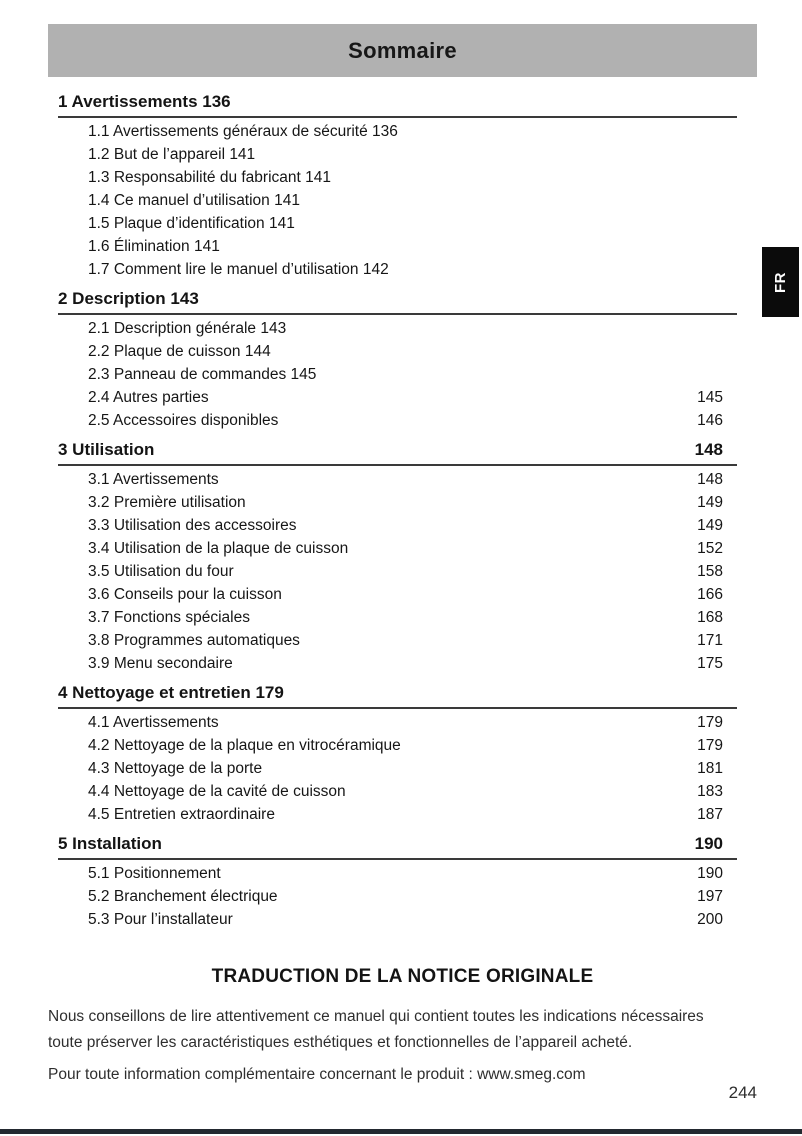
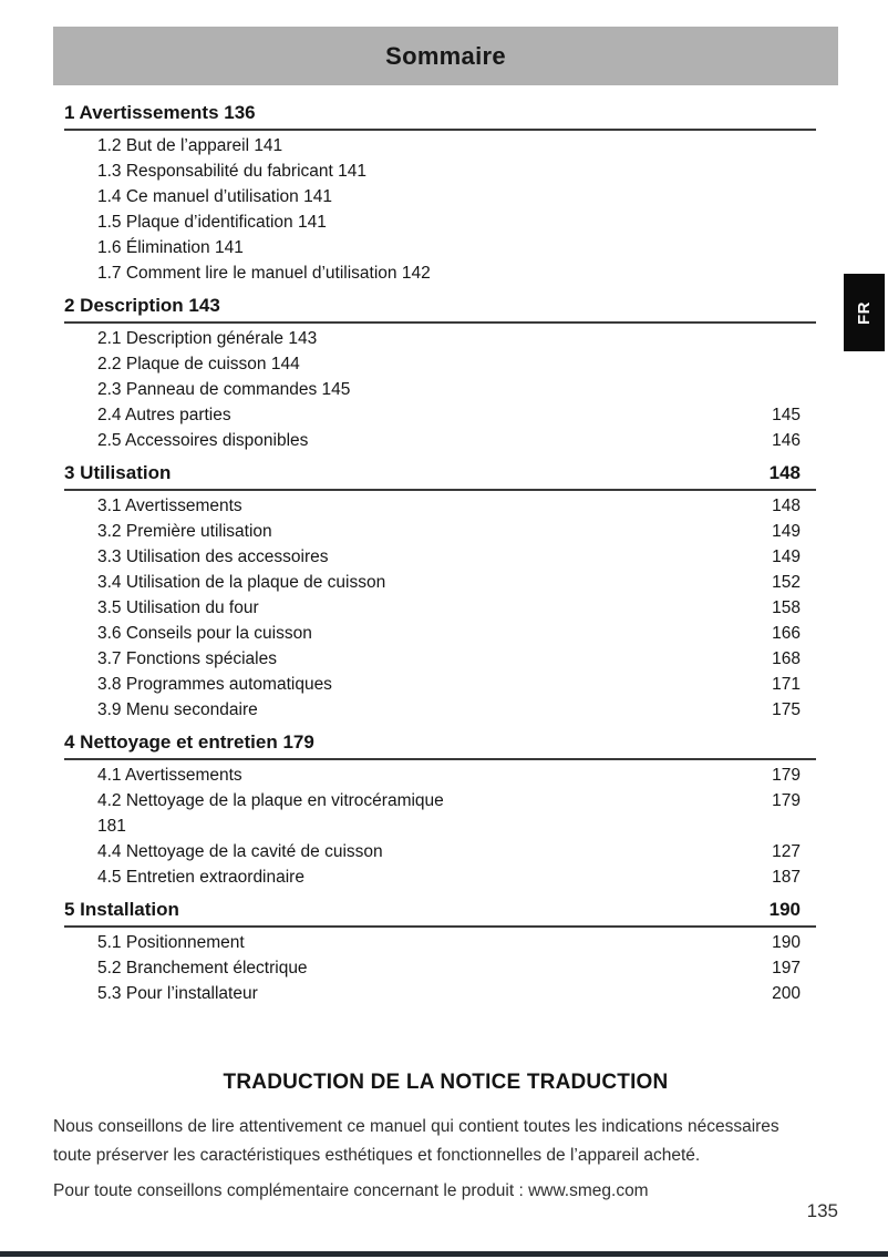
  Sommaire
  1 Avertissements 136
- 1.1 Avertissements généraux de sécurité 136
  1.2 But de l’appareil 141
  1.3 Responsabilité du fabricant 141
  1.4 Ce manuel d’utilisation 141
  1.5 Plaque d’identification 141
  1.6 Élimination 141
  1.7 Comment lire le manuel d’utilisation 142
  2 Description 143
  2.1 Description générale 143
  2.2 Plaque de cuisson 144
  2.3 Panneau de commandes 145
  2.4 Autres parties
  145
  2.5 Accessoires disponibles
  146
  3 Utilisation
  148
  3.1 Avertissements
  148
  3.2 Première utilisation
  149
  3.3 Utilisation des accessoires
  149
  3.4 Utilisation de la plaque de cuisson
  152
  3.5 Utilisation du four
  158
  3.6 Conseils pour la cuisson
  166
  3.7 Fonctions spéciales
  168
  3.8 Programmes automatiques
  171
  3.9 Menu secondaire
  175
  4 Nettoyage et entretien 179
  4.1 Avertissements
  179
  4.2 Nettoyage de la plaque en vitrocéramique
  179
- 4.3 Nettoyage de la porte
  181
  4.4 Nettoyage de la cavité de cuisson
- 183
+ 127
  4.5 Entretien extraordinaire
  187
  5 Installation
  190
  5.1 Positionnement
  190
  5.2 Branchement électrique
  197
  5.3 Pour l’installateur
  200
- TRADUCTION DE LA NOTICE ORIGINALE
+ TRADUCTION DE LA NOTICE TRADUCTION
  Nous conseillons de lire attentivement ce manuel qui contient toutes les indications nécessaires
  toute préserver les caractéristiques esthétiques et fonctionnelles de l’appareil acheté.
- Pour toute information complémentaire concernant le produit : www.smeg.com
+ Pour toute conseillons complémentaire concernant le produit : www.smeg.com
- 244
+ 135
